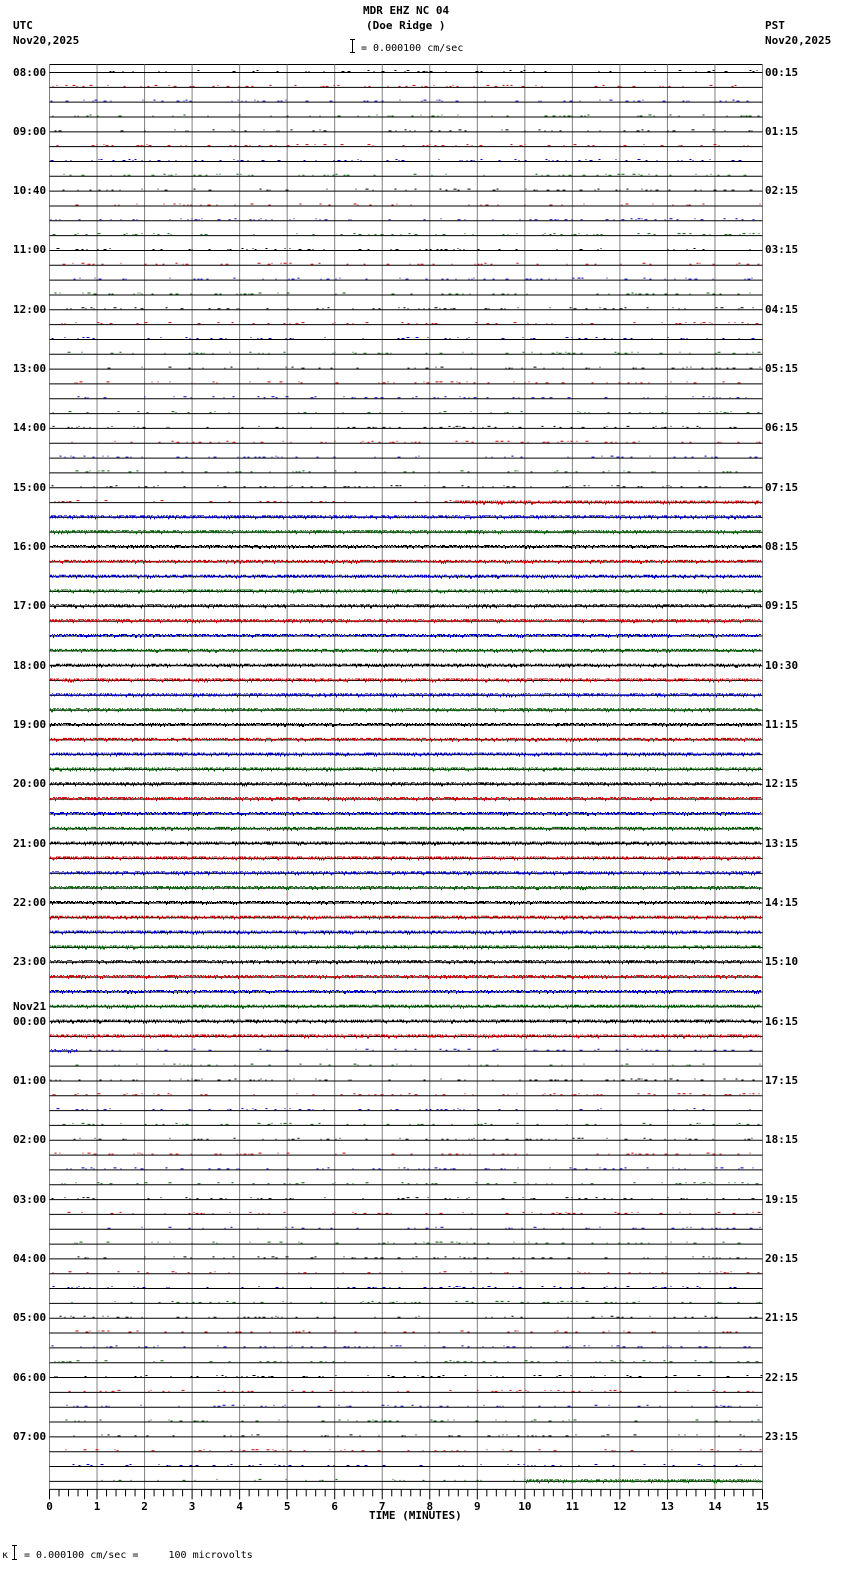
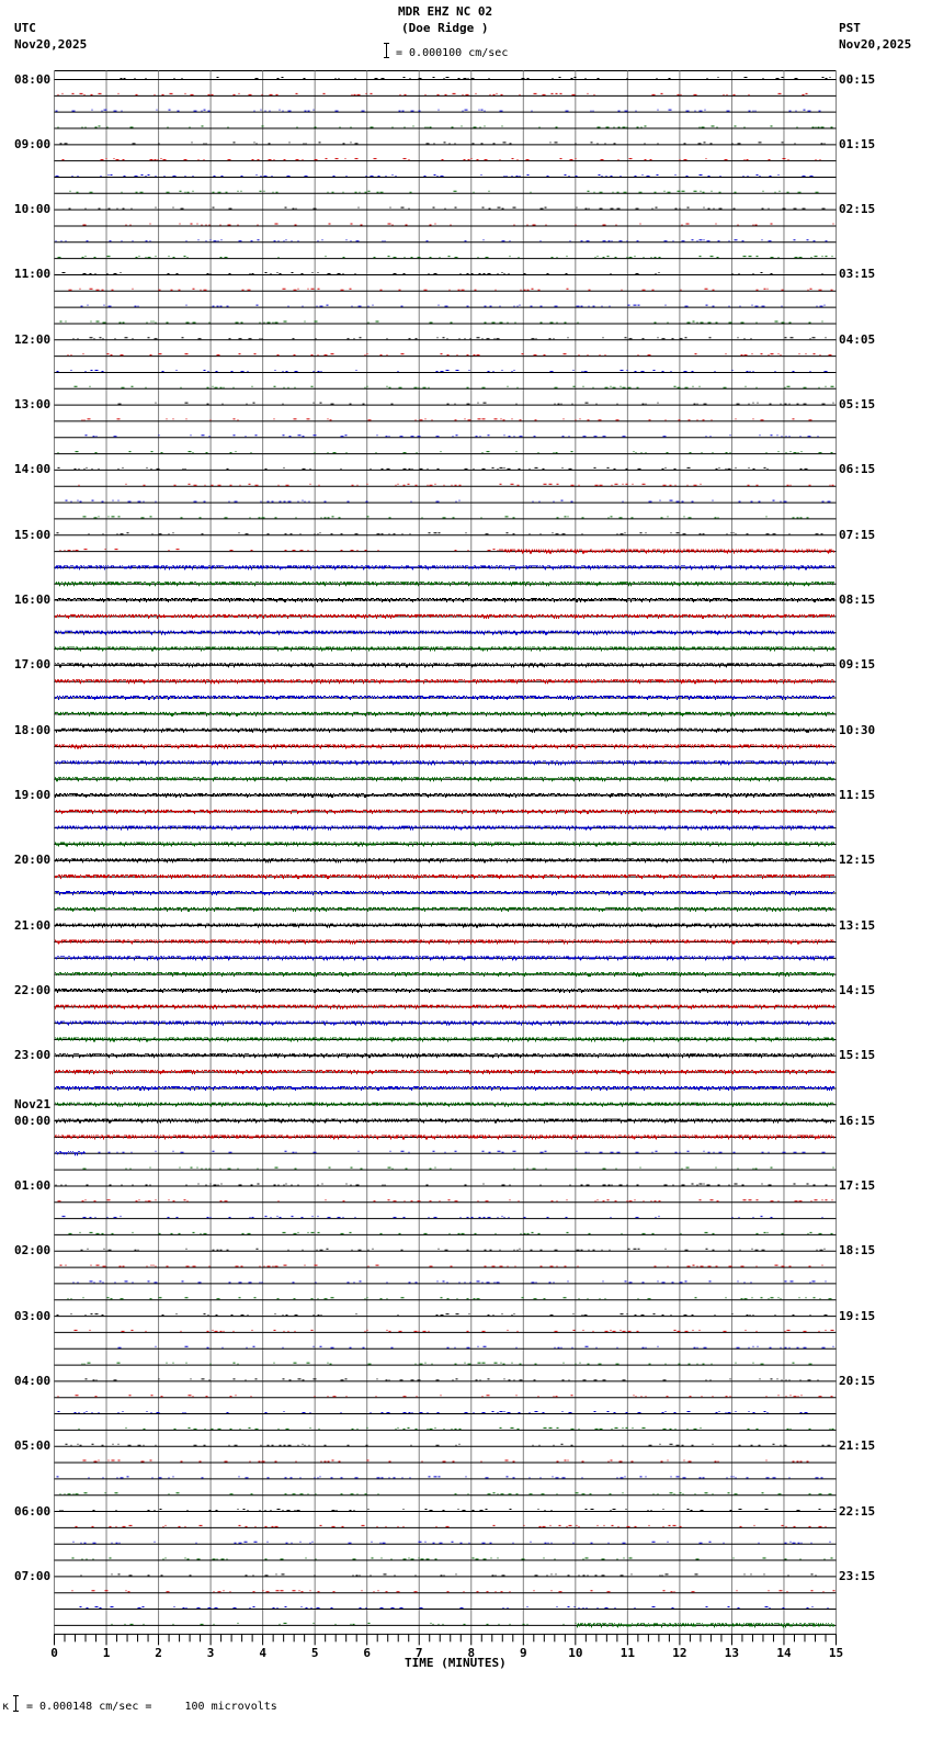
- MDR EHZ NC 04
+ MDR EHZ NC 02
  (Doe Ridge )
  = 0.000100 cm/sec
  UTC
  Nov20,2025
  PST
  Nov20,2025
  08:00
  09:00
- 10:40
+ 10:00
  11:00
  12:00
  13:00
  14:00
  15:00
  16:00
  17:00
  18:00
  19:00
  20:00
  21:00
  22:00
  23:00
  Nov21
  00:00
  01:00
  02:00
  03:00
  04:00
  05:00
  06:00
  07:00
  00:15
  01:15
  02:15
  03:15
- 04:15
+ 04:05
  05:15
  06:15
  07:15
  08:15
  09:15
  10:30
  11:15
  12:15
  13:15
  14:15
- 15:10
+ 15:15
  16:15
  17:15
  18:15
  19:15
  20:15
  21:15
  22:15
  23:15
  0
  1
  2
  3
  4
  5
  6
  7
  8
  9
  10
  11
  12
  13
  14
  15
  TIME (MINUTES)
  κ
- = 0.000100 cm/sec = 100 microvolts
+ = 0.000148 cm/sec = 100 microvolts
